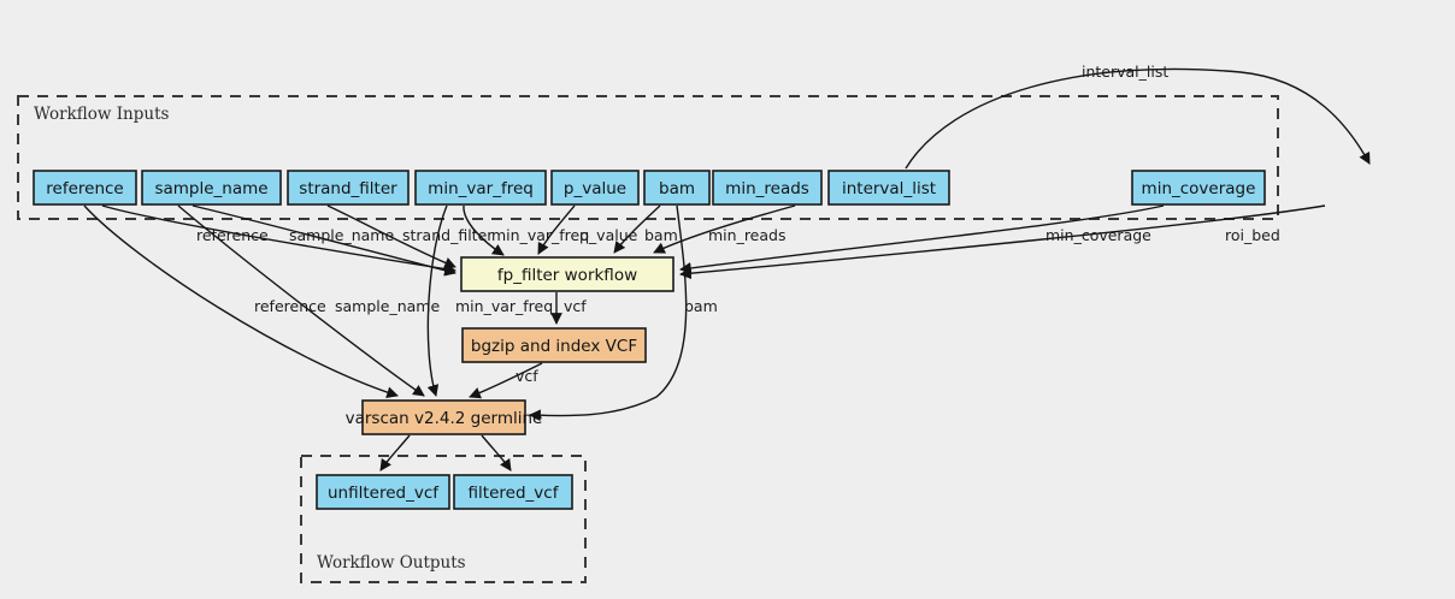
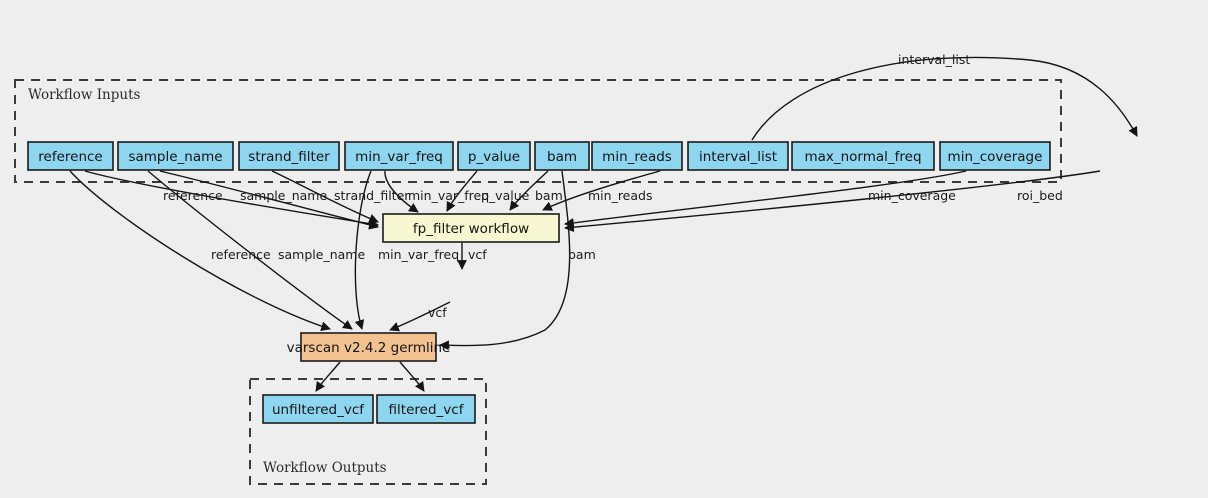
  Workflow Inputs
  Workflow Outputs
  reference
  sample_name
  strand_filter
  min_var_freq
  p_value
  bam
  min_reads
  interval_list
+ max_normal_freq
  min_coverage
  fp_filter workflow
- bgzip and index VCF
  varscan v2.4.2 germline
  unfiltered_vcf
  filtered_vcf
  interval_list
  min_coverage
  roi_bed
  reference
  sample_name
  strand_filter
  min_var_freq
  p_value
  bam
  min_reads
  min_var_freq
  vcf
  bam
  vcf
  reference
  sample_name
